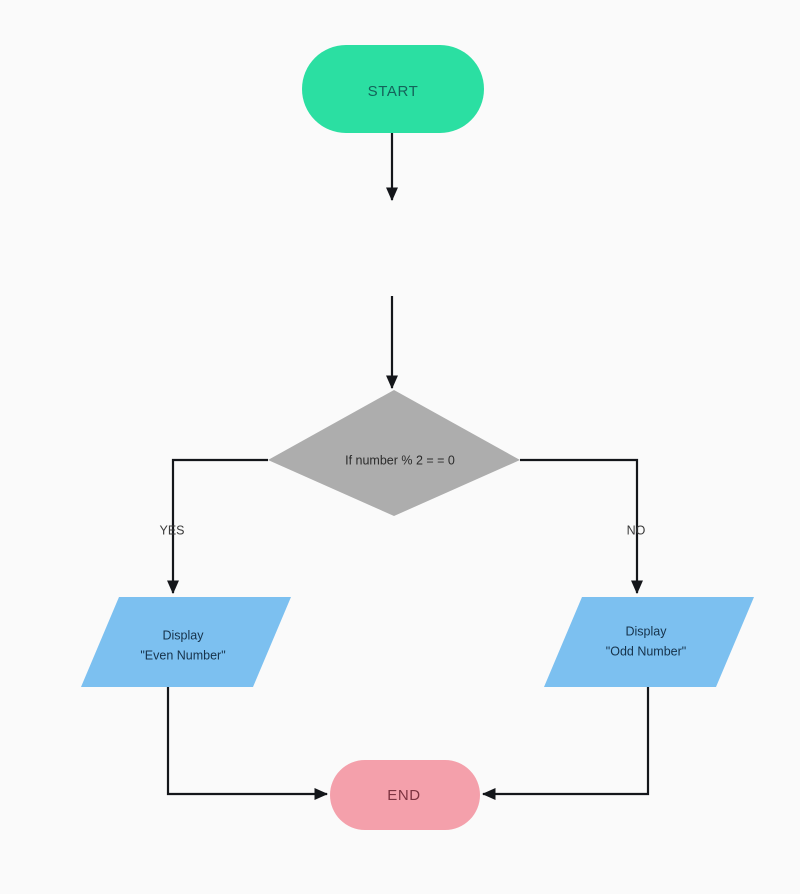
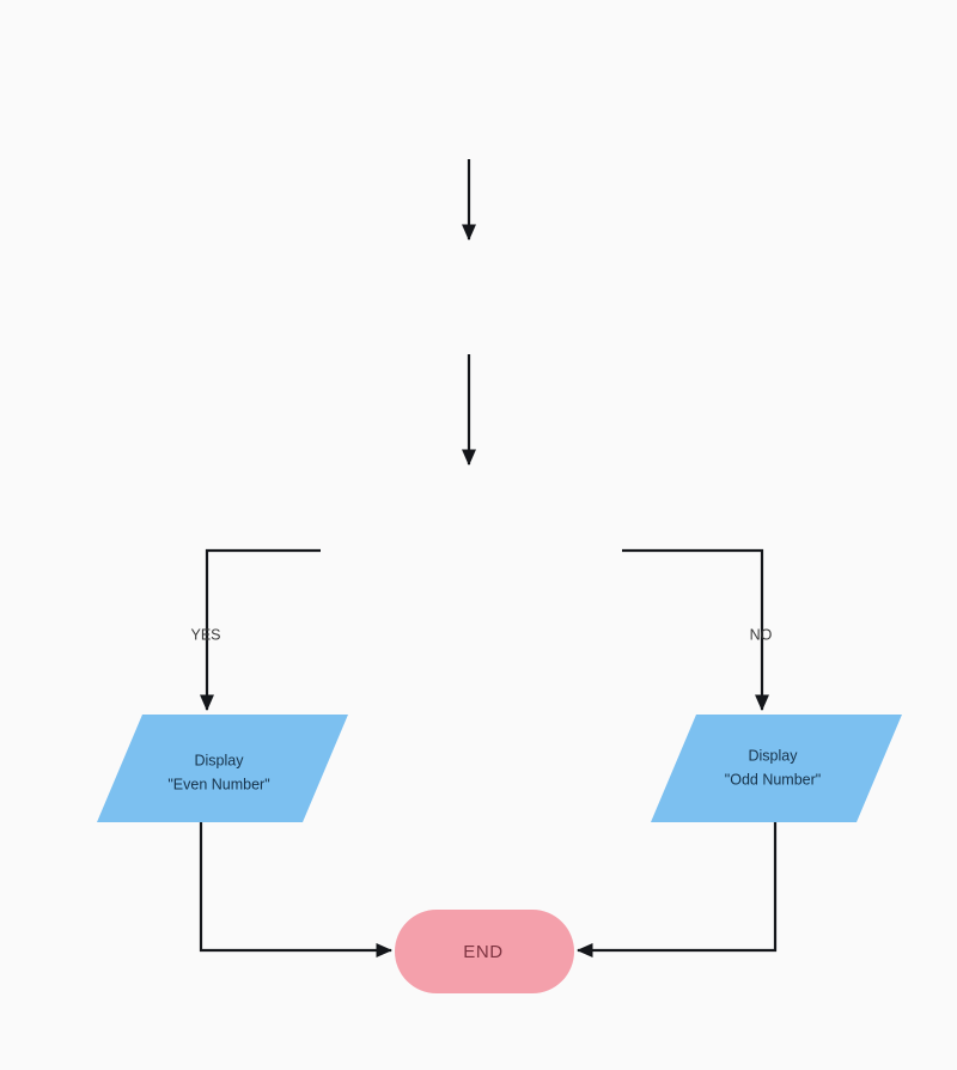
  YES
  NO
- START
- If number % 2 = = 0
  Display
  "Even Number"
  Display
  "Odd Number"
  END
